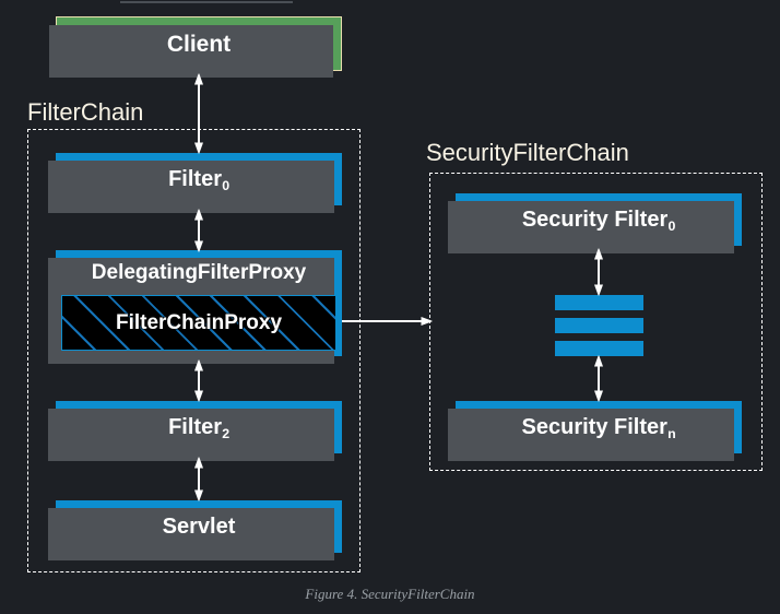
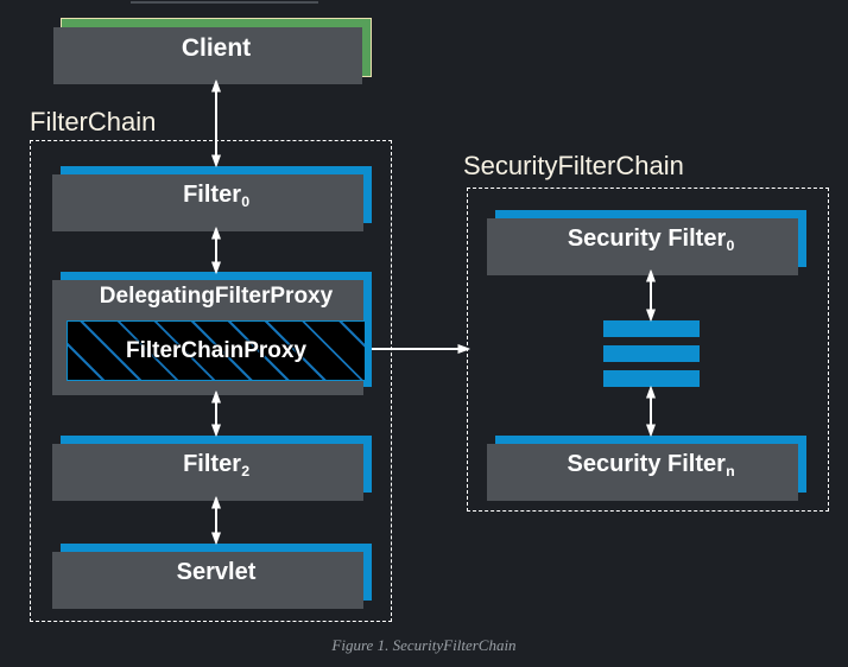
  FilterChain
  SecurityFilterChain
  Client
  Filter0
  DelegatingFilterProxy
  FilterChainProxy
  Filter2
  Servlet
  Security Filter0
  Security Filtern
- Figure 4. SecurityFilterChain
+ Figure 1. SecurityFilterChain
